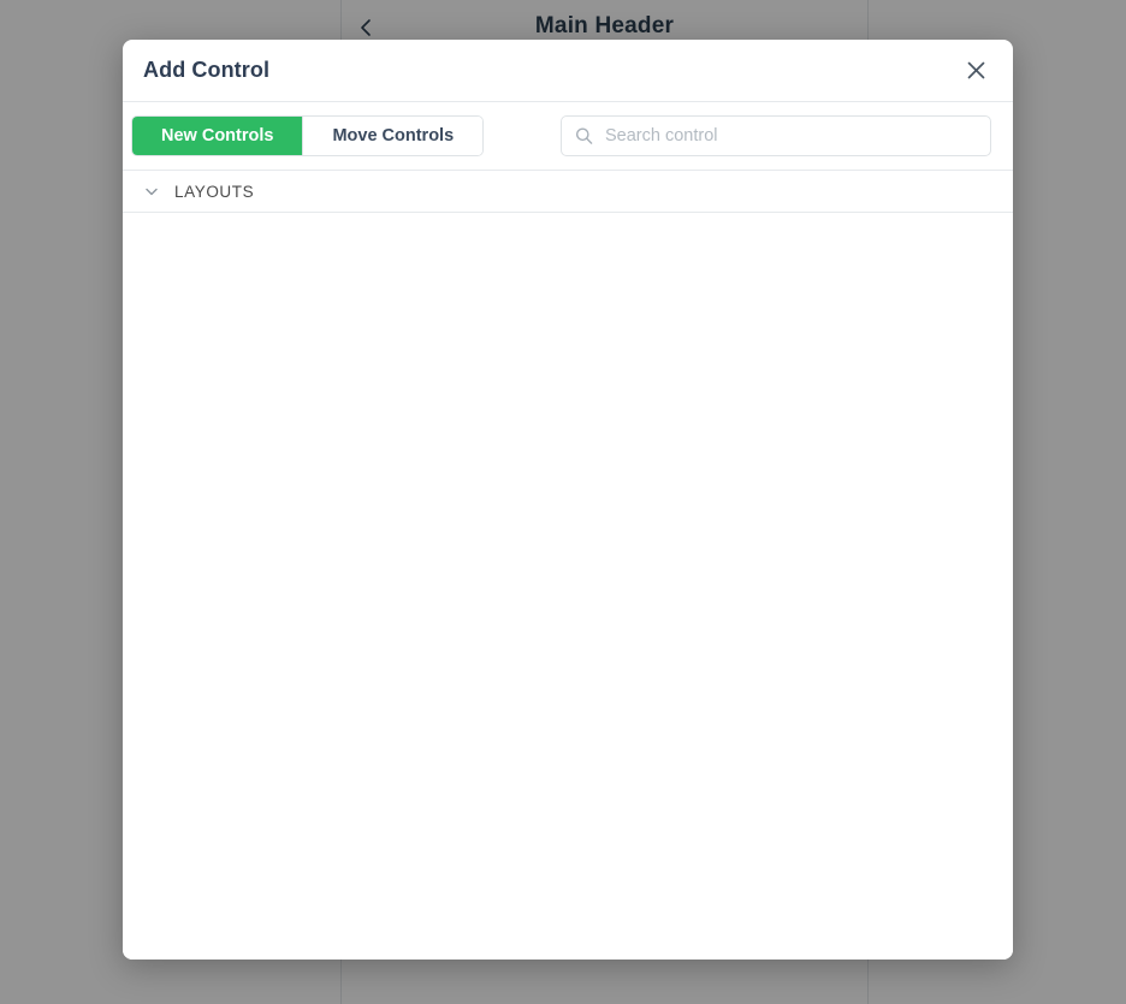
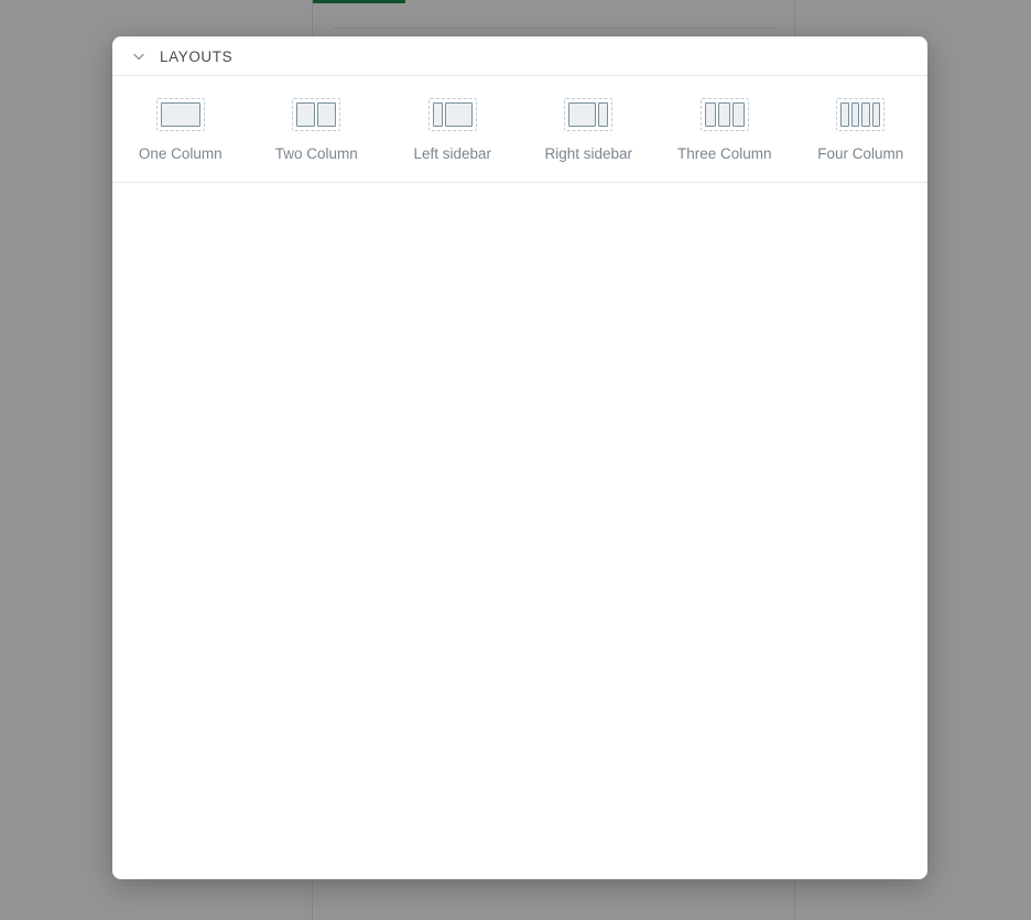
- Main Header
- Add Control
- New Controls
- Move Controls
- Search control
  LAYOUTS
+ One Column
+ Two Column
+ Left sidebar
+ Right sidebar
+ Three Column
+ Four Column
